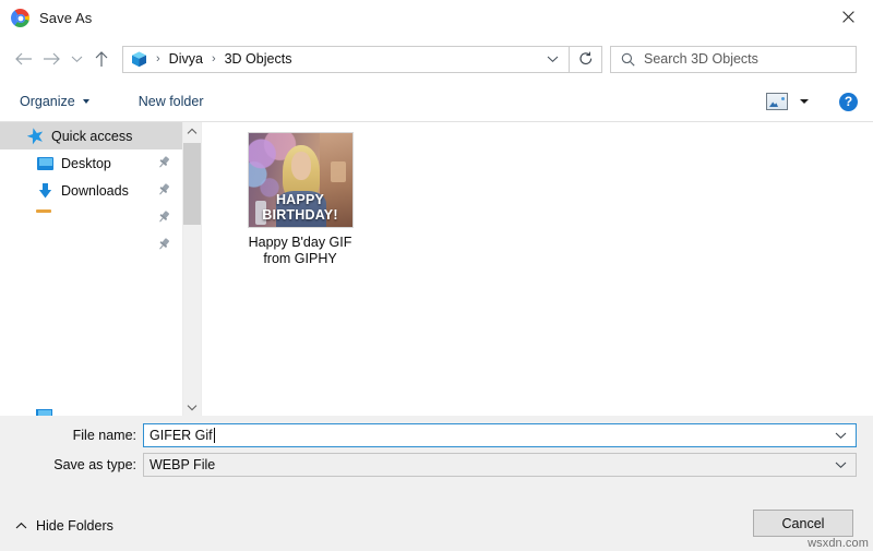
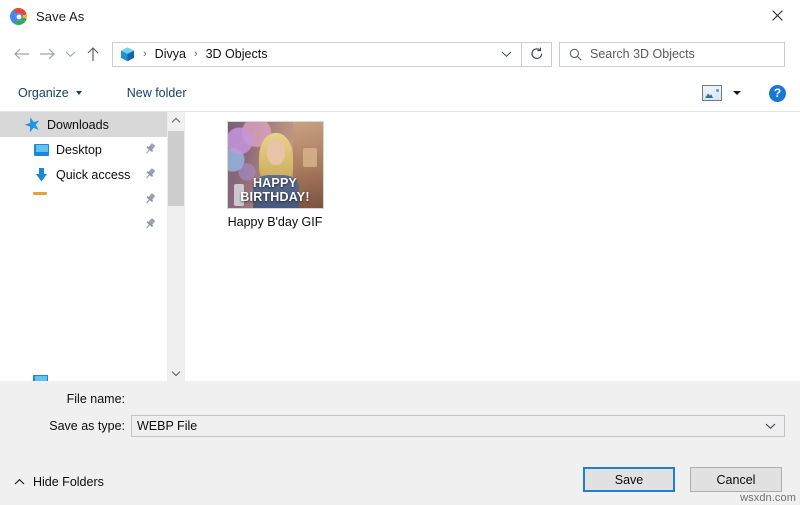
  Save As
  ›
  Divya
  ›
  3D Objects
  Search 3D Objects
  Organize
  New folder
  ?
- Quick access
+ Downloads
  Desktop
- Downloads
+ Quick access
  HAPPY
  BIRTHDAY!
  Happy B'day GIF
- from GIPHY
  File name:
- GIFER Gif
  Save as type:
  WEBP File
  Hide Folders
+ Save
  Cancel
  wsxdn.com
